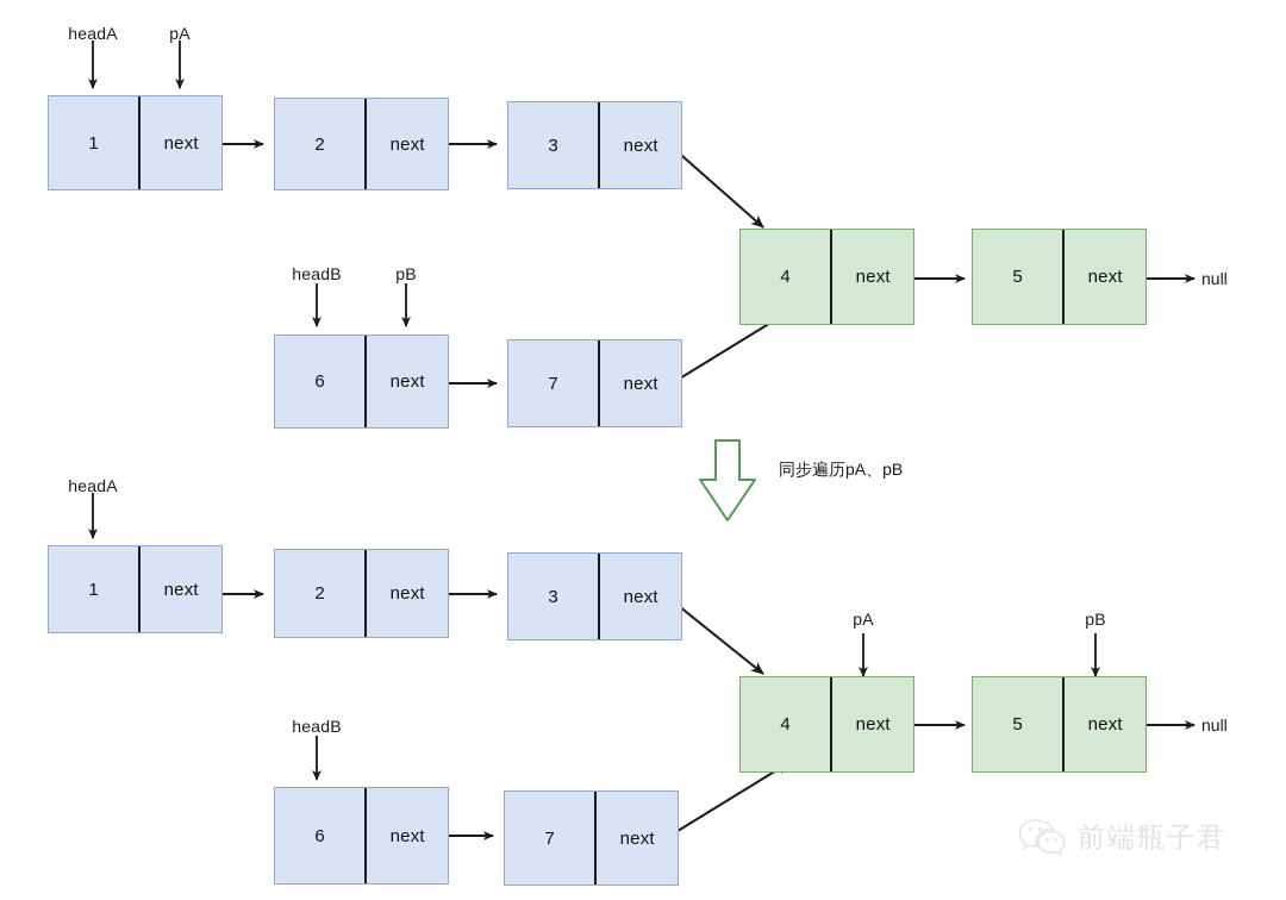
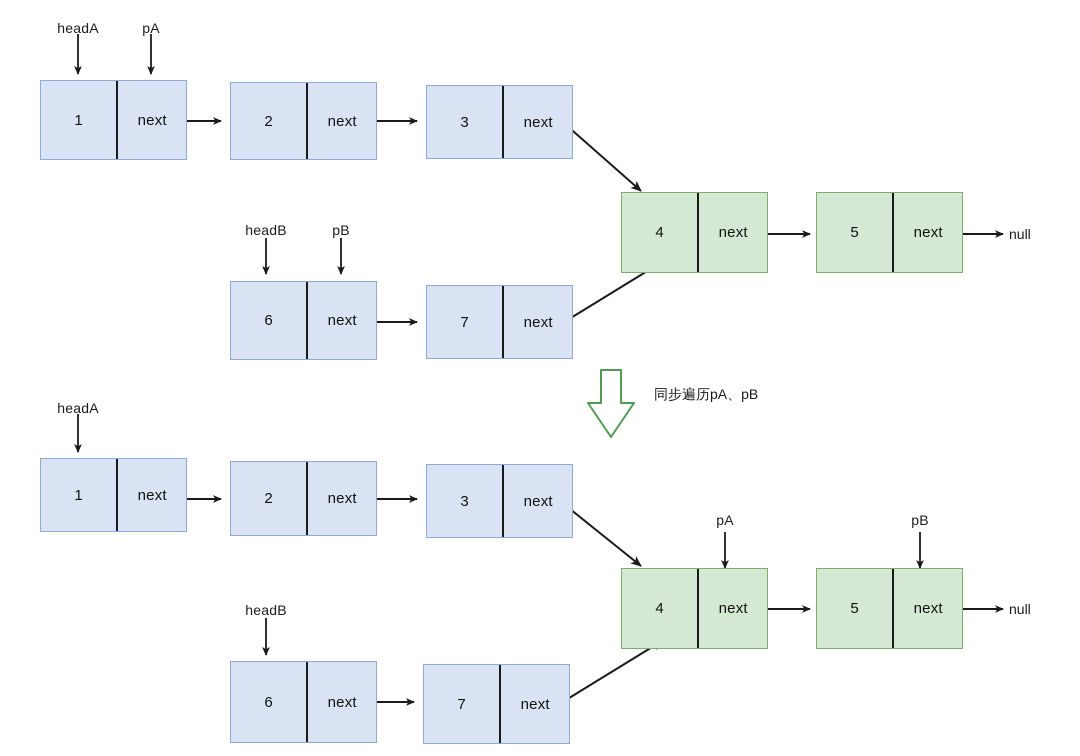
  1
  next
  2
  next
  3
  next
  6
  next
  7
  next
  4
  next
  5
  next
  headA
  pA
  headB
  pB
  null
  同步遍历pA、pB
  1
  next
  2
  next
  3
  next
  6
  next
  7
  next
  4
  next
  5
  next
  headA
  headB
  pA
  pB
  null
- 前端瓶子君
